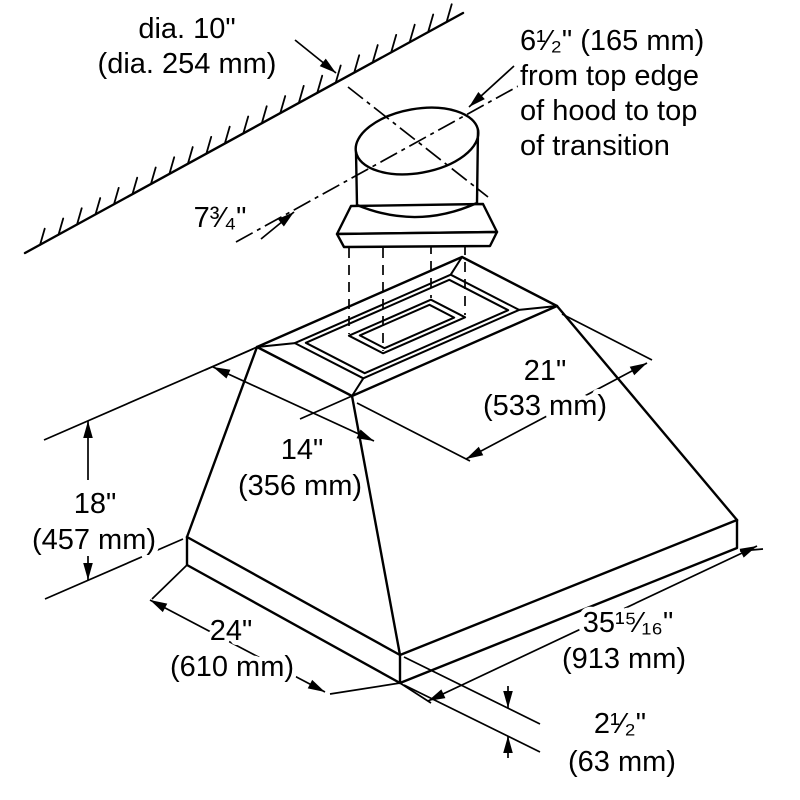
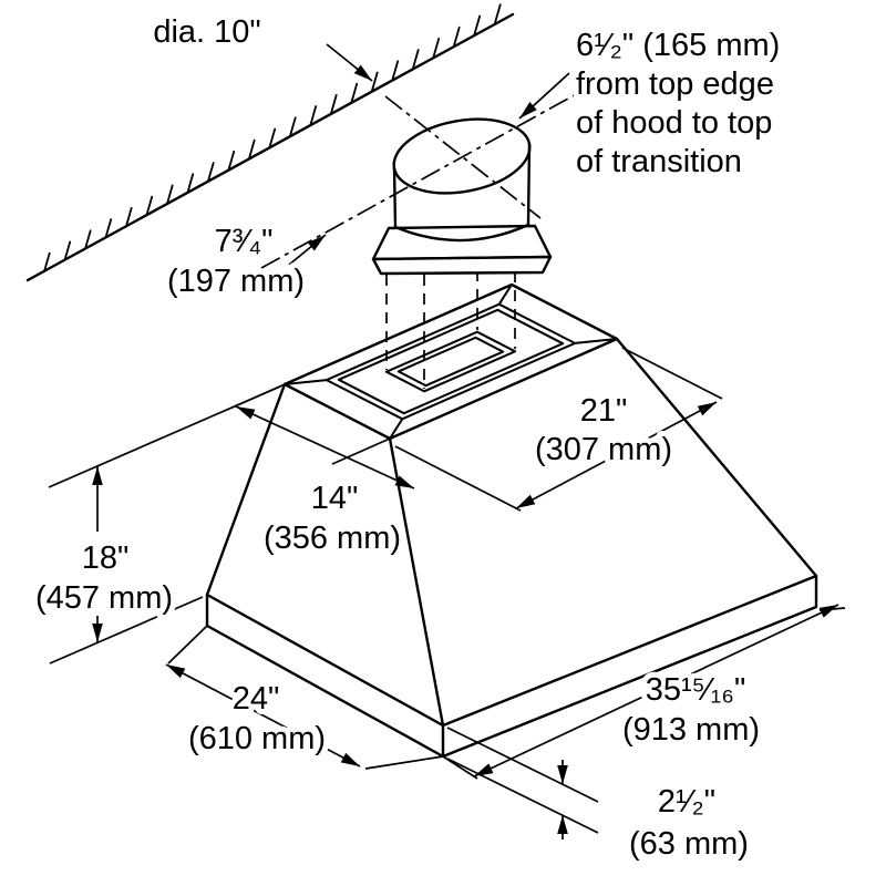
  dia. 10"
- (dia. 254 mm)
  6¹⁄₂" (165 mm)
  from top edge
  of hood to top
  of transition
  7³⁄₄"
+ (197 mm)
  21"
- (533 mm)
+ (307 mm)
  14"
  (356 mm)
  18"
  (457 mm)
  24"
  (610 mm)
  35¹⁵⁄₁₆"
  (913 mm)
  2¹⁄₂"
  (63 mm)
